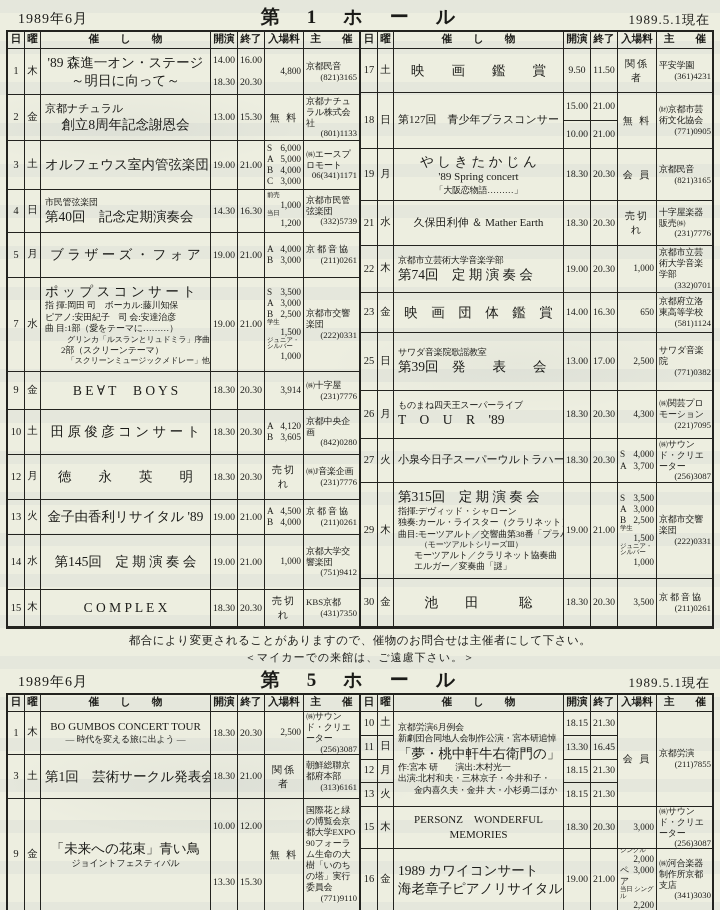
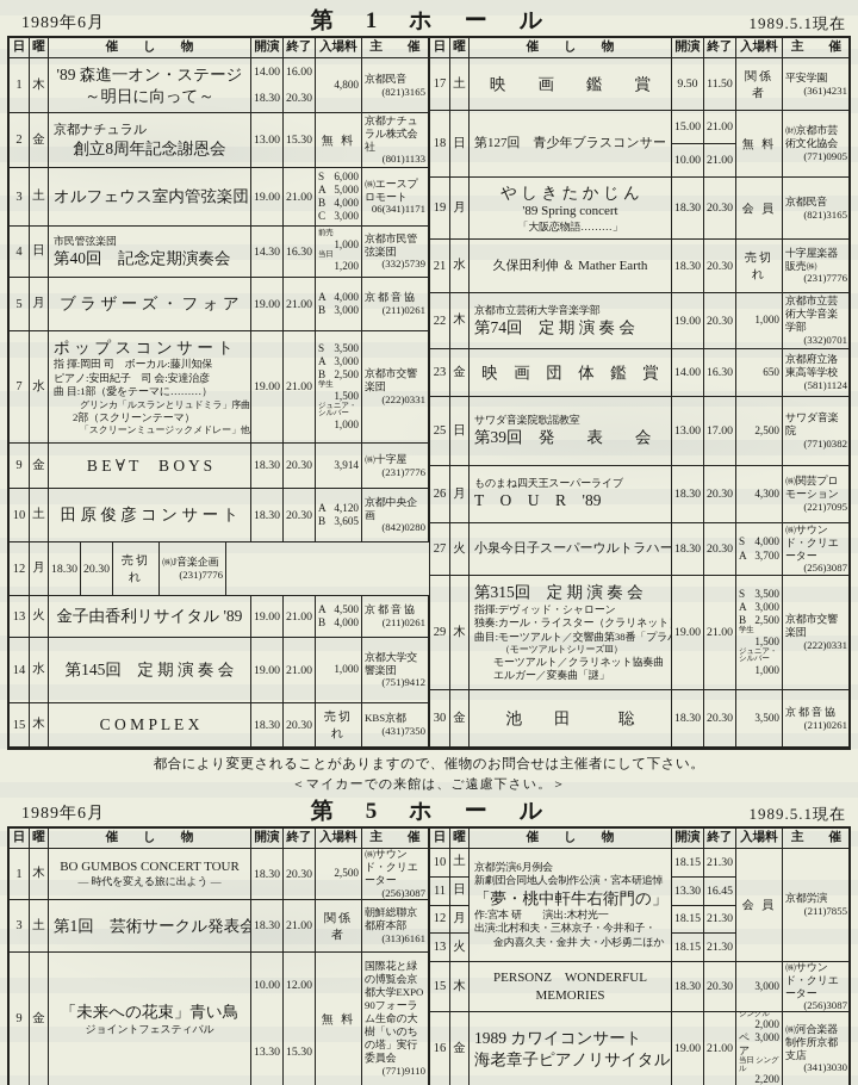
  1989年6月
  第 1 ホ ー ル
  1989.5.1現在
  日
  曜
  催 し 物
  開演
  終了
  入場料
  主 催
  日
  曜
  催 し 物
  開演
  終了
  入場料
  主 催
  1
  木
  '89 森進一オン・ステージ
  ～明日に向って～
  14.00
  18.30
  16.00
  20.30
  4,800
  京都民音
  (821)3165
  2
  金
  京都ナチュラル
  創立8周年記念謝恩会
  13.00
  15.30
  無 料
  京都ナチュラル株式会社
  (801)1133
  3
  土
  オルフェウス室内管弦楽団
  19.00
  21.00
  S
  6,000
  A
  5,000
  B
  4,000
  C
  3,000
  ㈱エースプロモート
  06(341)1171
  4
  日
  市民管弦楽団
  第40回 記念定期演奏会
  14.30
  16.30
  1,000
  1,200
  京都市民管弦楽団
  (332)5739
  5
  月
  ブ ラ ザ ー ズ ・ フ ォ ア
  19.00
  21.00
  A
  4,000
  B
  3,000
  京 都 音 協
  (211)0261
  7
  水
  ポ ッ プ ス コ ン サ ー ト
  指 揮:岡田 司 ボーカル:藤川知保
  ピアノ:安田紀子 司 会:安達治彦
  曲 目:1部（愛をテーマに………）
  グリンカ「ルスランとリュドミラ」序曲
  2部（スクリーンテーマ）
  「スクリーンミュージックメドレー」他
  19.00
  21.00
  S
  3,500
  A
  3,000
  B
  2,500
  1,500
  1,000
  京都市交響楽団
  (222)0331
  9
  金
  B E ∀ T B O Y S
  18.30
  20.30
  3,914
  ㈱十字屋
  (231)7776
  10
  土
  田 原 俊 彦 コ ン サ ー ト
  18.30
  20.30
  A
  4,120
  B
  3,605
  京都中央企画
  (842)0280
  12
  月
- 徳 永 英 明
  18.30
  20.30
  売切れ
  ㈱J音楽企画
  (231)7776
  13
  火
  金子由香利リサイタル '89
  19.00
  21.00
  A
  4,500
  B
  4,000
  京 都 音 協
  (211)0261
  14
  水
  第145回 定 期 演 奏 会
  19.00
  21.00
  1,000
  京都大学交響楽団
  (751)9412
  15
  木
  C O M P L E X
  18.30
  20.30
  売切れ
  KBS京都
  (431)7350
  17
  土
  映 画 鑑 賞
  9.50
  11.50
  関係者
  平安学園
  (361)4231
  18
  日
  第127回 青少年ブラスコンサー
  15.00
  10.00
  21.00
  21.00
  無 料
  ㈶京都市芸術文化協会
  (771)0905
  19
  月
  や し き た か じ ん
  '89 Spring concert
  「大阪恋物語………」
  18.30
  20.30
  会 員
  京都民音
  (821)3165
  21
  水
  久保田利伸 ＆ Mather Earth
  18.30
  20.30
  売切れ
  十字屋楽器販売㈱
  (231)7776
  22
  木
  京都市立芸術大学音楽学部
  第74回 定 期 演 奏 会
  19.00
  20.30
  1,000
  京都市立芸術大学音楽学部
  (332)0701
  23
  金
  映 画 団 体 鑑 賞
  14.00
  16.30
  650
  京都府立洛東高等学校
  (581)1124
  25
  日
  サワダ音楽院歌謡教室
  第39回 発 表 会
  13.00
  17.00
  2,500
  サワダ音楽院
  (771)0382
  26
  月
  ものまね四天王スーパーライブ
  T O U R '89
  18.30
  20.30
  4,300
  ㈱関芸プロモーション
  (221)7095
  27
  火
  小泉今日子スーパーウルトラハー
  18.30
  20.30
  S
  4,000
  A
  3,700
  ㈱サウンド・クリエーター
  (256)3087
  29
  木
  第315回 定 期 演 奏 会
  指揮:デヴィッド・シャローン
  独奏:カール・ライスター（クラリネット
  曲目:モーツアルト／交響曲第38番「プラ
  （モーツアルトシリーズⅢ）
  モーツアルト／クラリネット協奏曲
  エルガー／変奏曲「謎」
  19.00
  21.00
  S
  3,500
  A
  3,000
  B
  2,500
  1,500
  1,000
  京都市交響楽団
  (222)0331
  30
  金
  池 田 聡
  18.30
  20.30
  3,500
  京 都 音 協
  (211)0261
  都合により変更されることがありますので、催物のお問合せは主催者にして下さい。
  ＜マイカーでの来館は、ご遠慮下さい。＞
  1989年6月
  第 5 ホ ー ル
  1989.5.1現在
  日
  曜
  催 し 物
  開演
  終了
  入場料
  主 催
  日
  曜
  催 し 物
  開演
  終了
  入場料
  主 催
  1
  木
  BO GUMBOS CONCERT TOUR
  ― 時代を変える旅に出よう ―
  18.30
  20.30
  2,500
  ㈱サウンド・クリエーター
  (256)3087
  3
  土
  第1回 芸術サークル発表会
  18.30
  21.00
  関係者
  朝鮮総聯京都府本部
  (313)6161
  9
  金
  「未来への花束」青い鳥
  ジョイントフェスティバル
  10.00
  13.30
  12.00
  15.30
  無 料
  国際花と緑の博覧会京都大学EXPO 90フォーラム生命の大樹「いのちの塔」実行委員会
  (771)9110
  10
  11
  12
  13
  土
  日
  月
  火
  京都労演6月例会
  新劇団合同地人会制作公演・宮本研追悼
  「夢・桃中軒牛右衛門の」
  作:宮本 研 演出:木村光一
  出演:北村和夫・三林京子・今井和子・
  金内喜久夫・金井 大・小杉勇二ほか
  18.15
  13.30
  18.15
  18.15
  21.30
  16.45
  21.30
  21.30
  会 員
  京都労演
  (211)7855
  15
  木
  PERSONZ WONDERFUL
  MEMORIES
  18.30
  20.30
  3,000
  ㈱サウンド・クリエーター
  (256)3087
  16
  金
  1989 カワイコンサート
  海老章子ピアノリサイタル
  19.00
  21.00
  2,000
  ペア
  3,000
  2,200
  ㈱河合楽器制作所京都支店
  (341)3030
